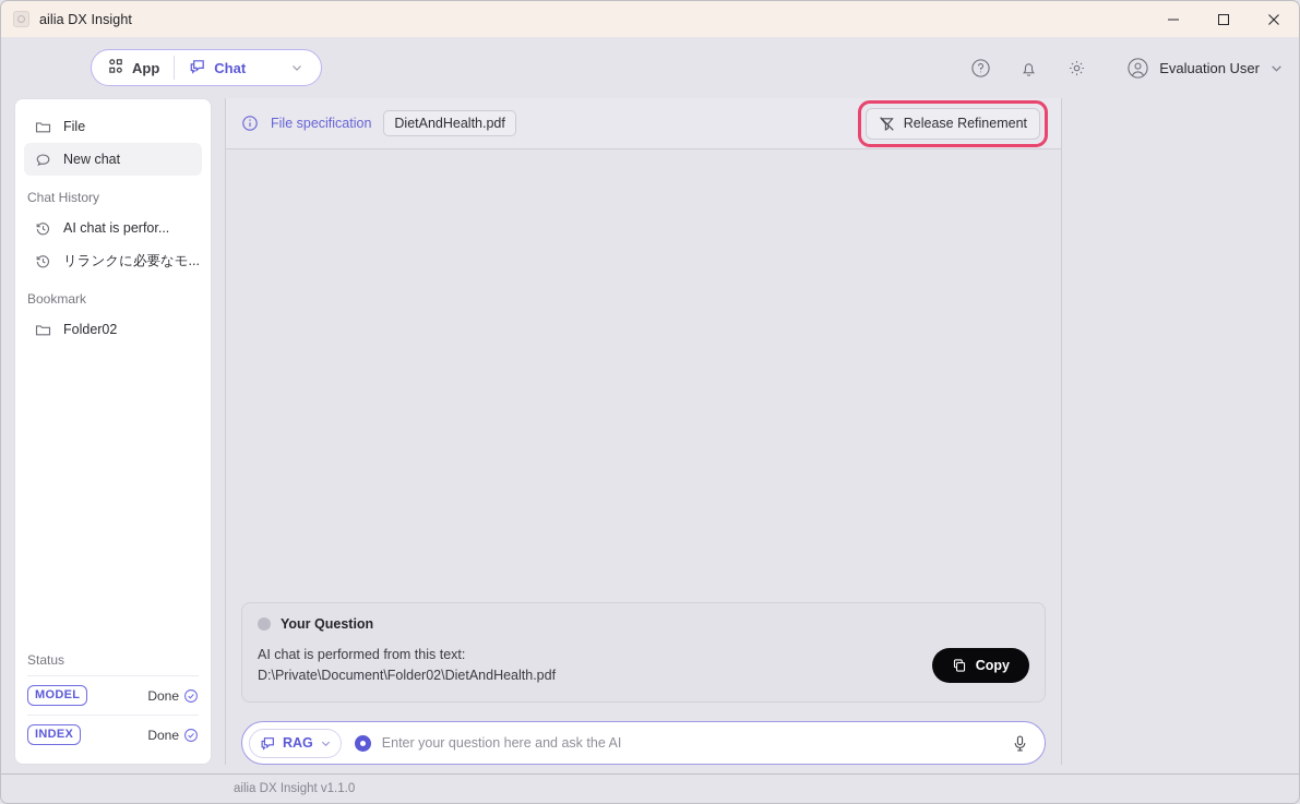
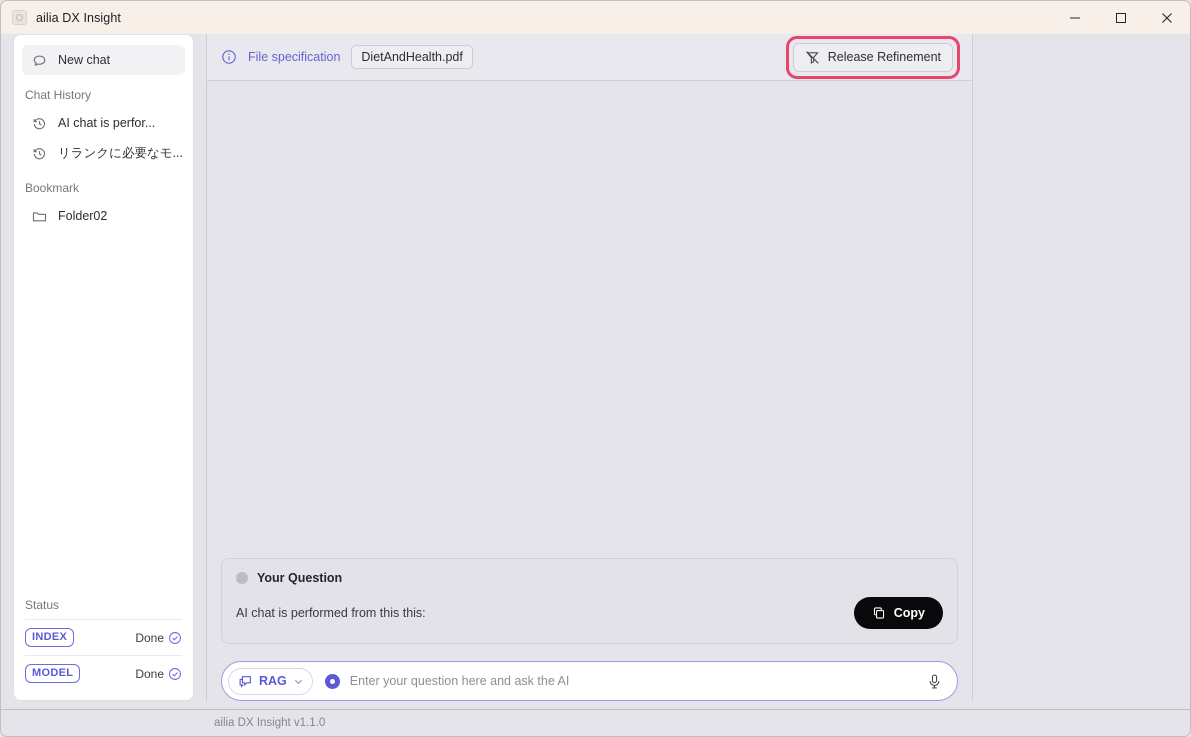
  ailia DX Insight
- App
- Chat
- Evaluation User
- File
  New chat
  Chat History
  AI chat is perfor...
  リランクに必要なモ...
  Bookmark
  Folder02
  Status
- MODEL
+ INDEX
  Done
- INDEX
+ MODEL
  Done
  File specification
  DietAndHealth.pdf
  Release Refinement
  Your Question
- AI chat is performed from this text:
+ AI chat is performed from this this:
- D:\Private\Document\Folder02\DietAndHealth.pdf
  Copy
  RAG
  Enter your question here and ask the AI
  ailia DX Insight v1.1.0
